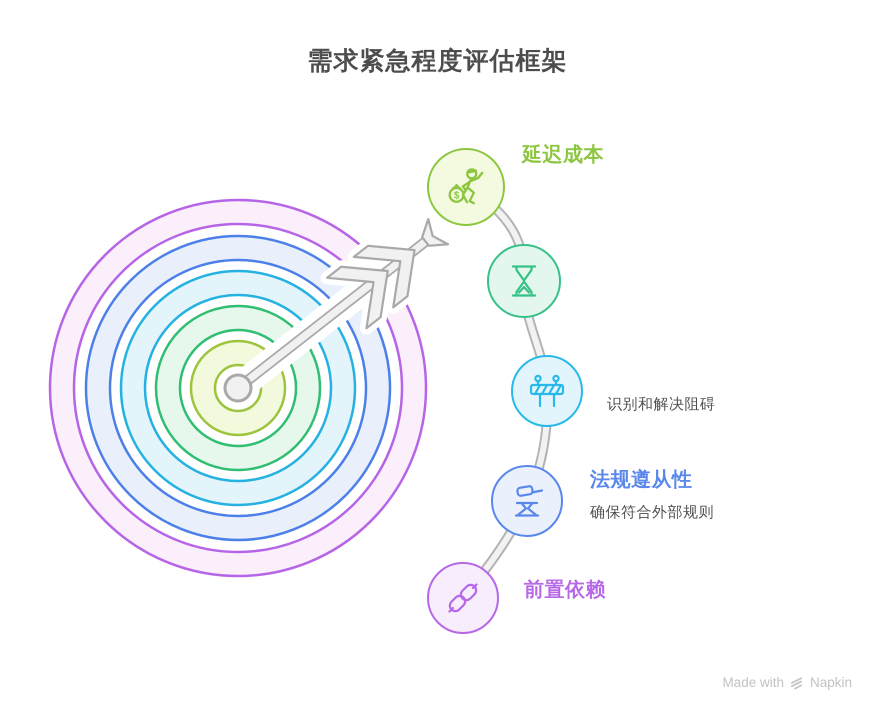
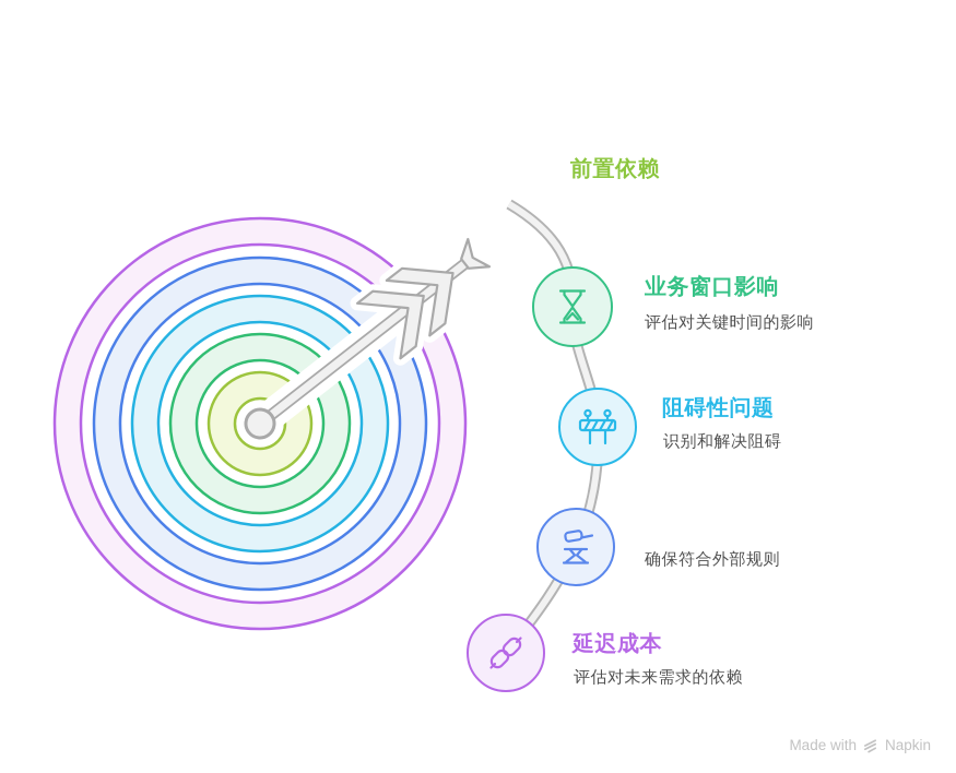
- 需求紧急程度评估框架
- $
- 延迟成本
+ 前置依赖
+ 业务窗口影响
+ 评估对关键时间的影响
+ 阻碍性问题
  识别和解决阻碍
- 法规遵从性
  确保符合外部规则
- 前置依赖
+ 延迟成本
+ 评估对未来需求的依赖
  Made with
  Napkin
